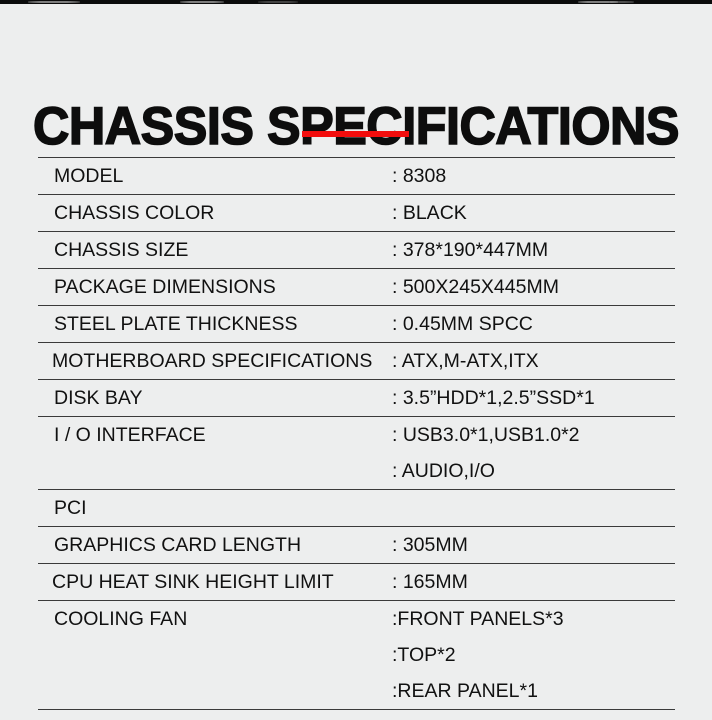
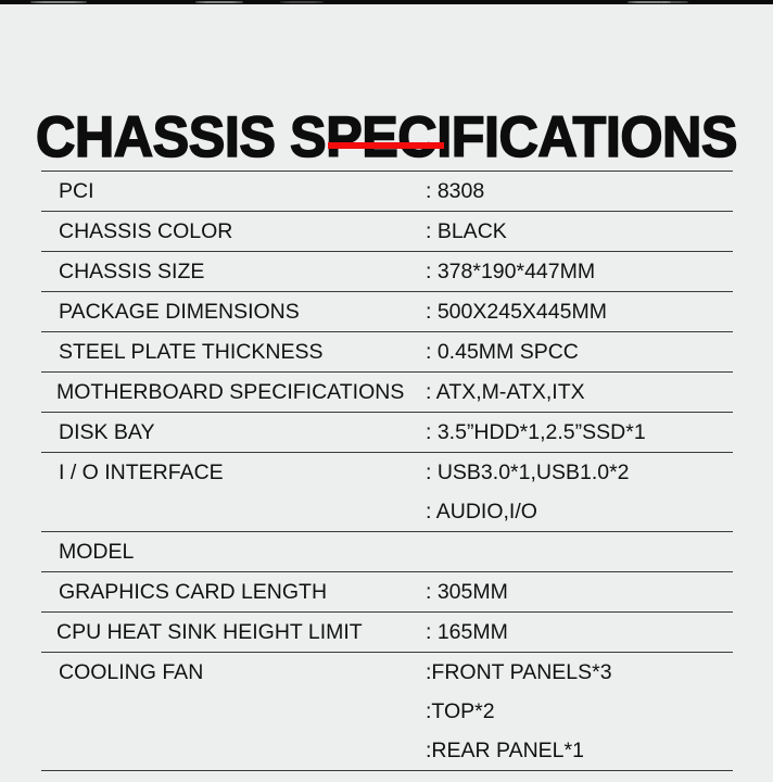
  CHASSIS SPECIFICATIONS
- MODEL
+ PCI
  : 8308
  CHASSIS COLOR
  : BLACK
  CHASSIS SIZE
  : 378*190*447MM
  PACKAGE DIMENSIONS
  : 500X245X445MM
  STEEL PLATE THICKNESS
  : 0.45MM SPCC
  MOTHERBOARD SPECIFICATIONS
  : ATX,M-ATX,ITX
  DISK BAY
  : 3.5”HDD*1,2.5”SSD*1
  I / O INTERFACE
  : USB3.0*1,USB1.0*2
  : AUDIO,I/O
- PCI
+ MODEL
  GRAPHICS CARD LENGTH
  : 305MM
  CPU HEAT SINK HEIGHT LIMIT
  : 165MM
  COOLING FAN
  :FRONT PANELS*3
  :TOP*2
  :REAR PANEL*1
